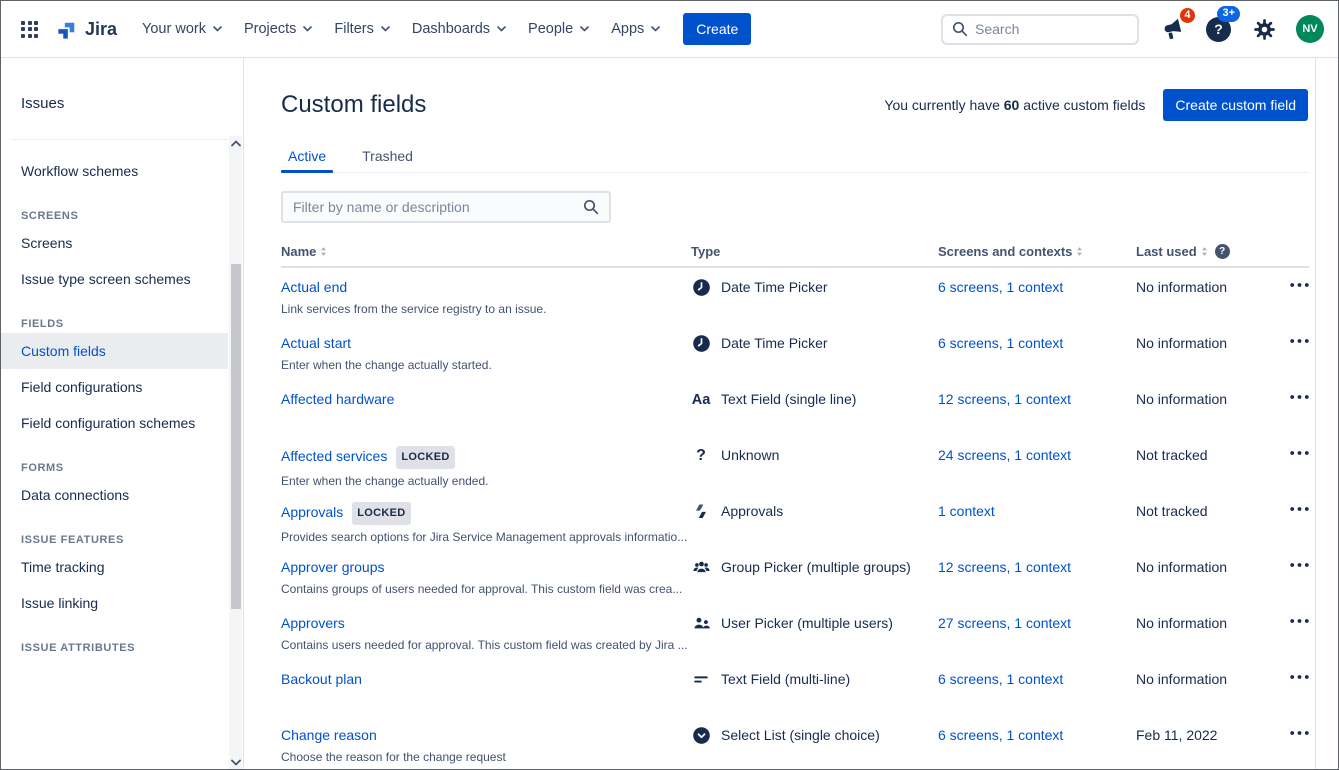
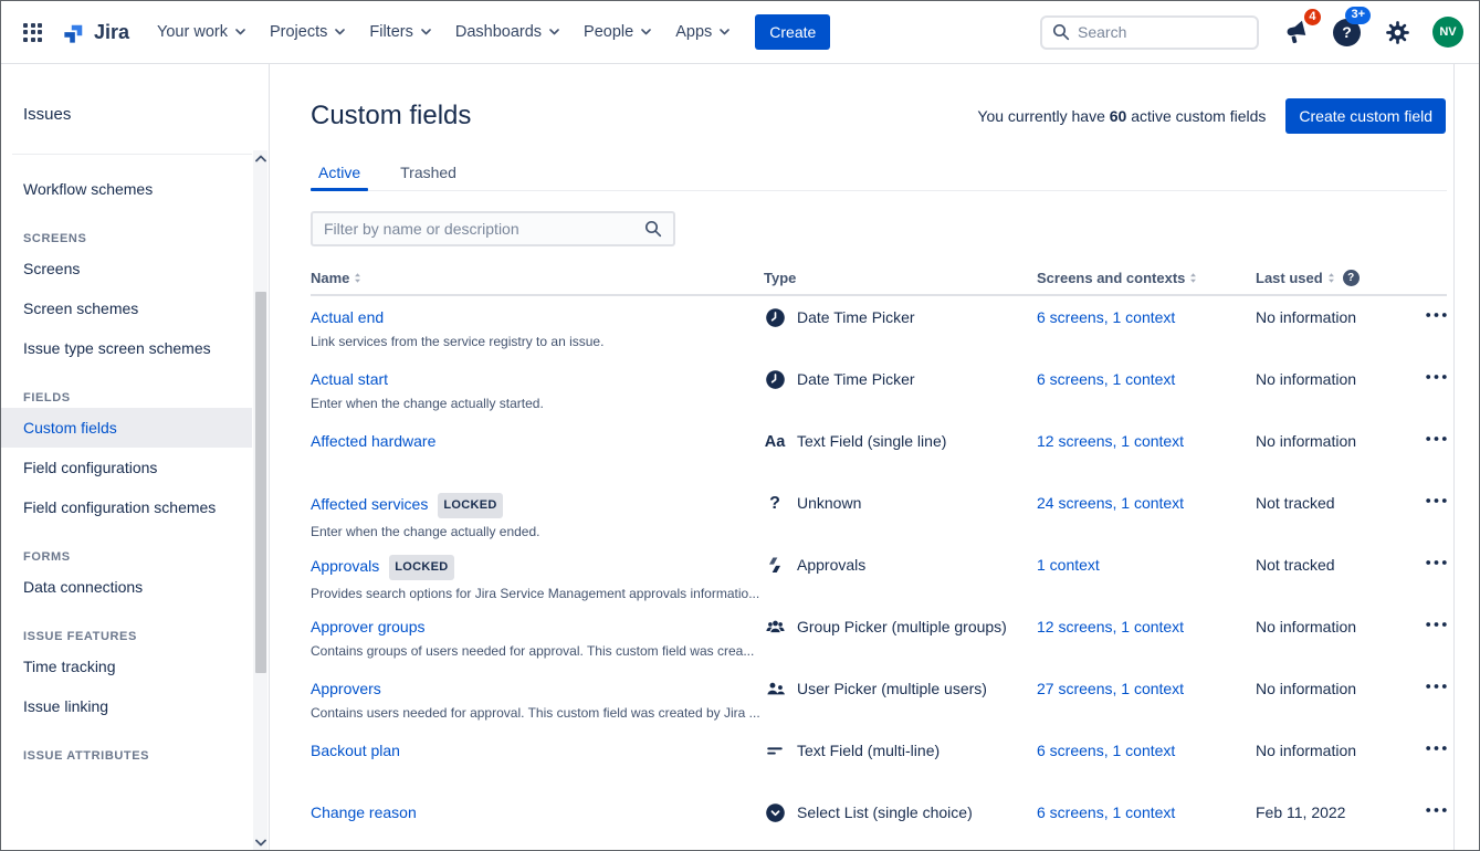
  Jira
  Your work
  Projects
  Filters
  Dashboards
  People
  Apps
  Create
  Search
  4
  ?
  3+
  NV
  Issues
  Workflow schemes
  SCREENS
  Screens
+ Screen schemes
  Issue type screen schemes
  FIELDS
  Custom fields
  Field configurations
  Field configuration schemes
  FORMS
  Data connections
  ISSUE FEATURES
  Time tracking
  Issue linking
  ISSUE ATTRIBUTES
  Custom fields
  You currently have 60 active custom fields
  Create custom field
  Active
  Trashed
  Filter by name or description
  Name
  Type
  Screens and contexts
  Last used
  ?
  Actual end
  Link services from the service registry to an issue.
  Date Time Picker
  6 screens, 1 context
  No information
  Actual start
  Enter when the change actually started.
  Date Time Picker
  6 screens, 1 context
  No information
  Affected hardware
  Aa
  Text Field (single line)
  12 screens, 1 context
  No information
  Affected services LOCKED
  Enter when the change actually ended.
  ?
  Unknown
  24 screens, 1 context
  Not tracked
  Approvals LOCKED
  Provides search options for Jira Service Management approvals informatio...
  Approvals
  1 context
  Not tracked
  Approver groups
  Contains groups of users needed for approval. This custom field was crea...
  Group Picker (multiple groups)
  12 screens, 1 context
  No information
  Approvers
  Contains users needed for approval. This custom field was created by Jira ...
  User Picker (multiple users)
  27 screens, 1 context
  No information
  Backout plan
  Text Field (multi-line)
  6 screens, 1 context
  No information
  Change reason
- Choose the reason for the change request
  Select List (single choice)
  6 screens, 1 context
  Feb 11, 2022
